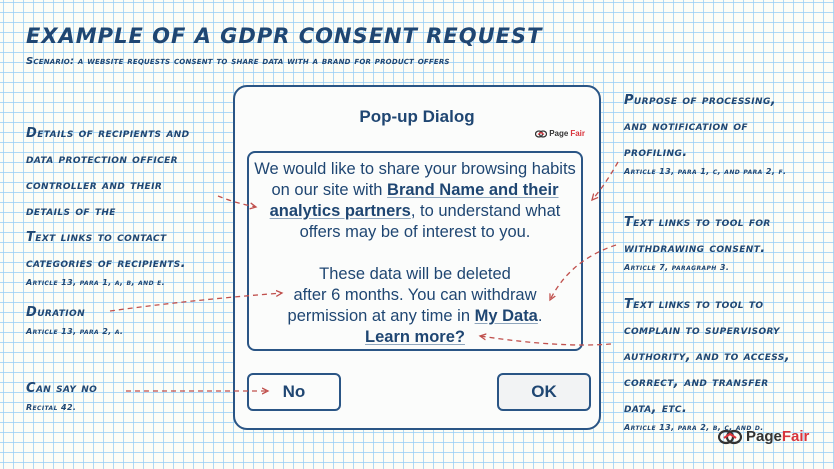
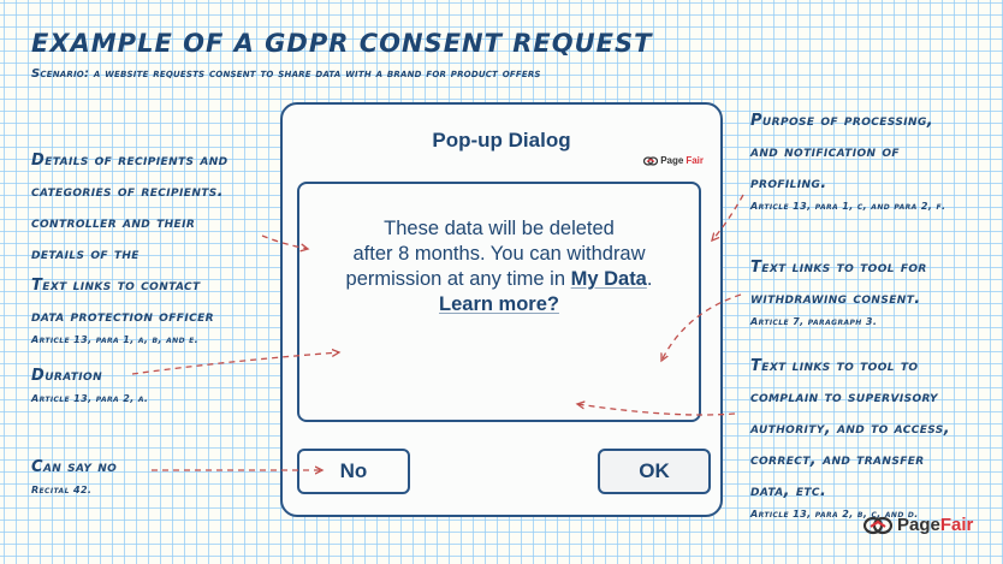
  EXAMPLE OF A GDPR CONSENT REQUEST
  Scenario: a website requests consent to share data with a brand for product offers
  Details of recipients and
- data protection officer
+ categories of recipients.
  controller and their
  details of the
  Text links to contact
- categories of recipients.
+ data protection officer
  Article 13, para 1, a, b, and e.
  Duration
  Article 13, para 2, a.
  Can say no
  Recital 42.
  Purpose of processing,
  and notification of
  profiling.
  Article 13, para 1, c, and para 2, f.
  Text links to tool for
  withdrawing consent.
  Article 7, paragraph 3.
  Text links to tool to
  complain to supervisory
  authority, and to access,
  correct, and transfer
  data, etc.
  Article 13, para 2, b, c, and d.
  Pop-up Dialog
  Page
  Fair
- We would like to share your browsing habits on our site with Brand Name and their analytics partners, to understand what offers may be of interest to you.
  These data will be deleted
- after 6 months. You can withdraw
+ after 8 months. You can withdraw
  permission at any time in My Data.
  Learn more?
  No
  OK
  PageFair
